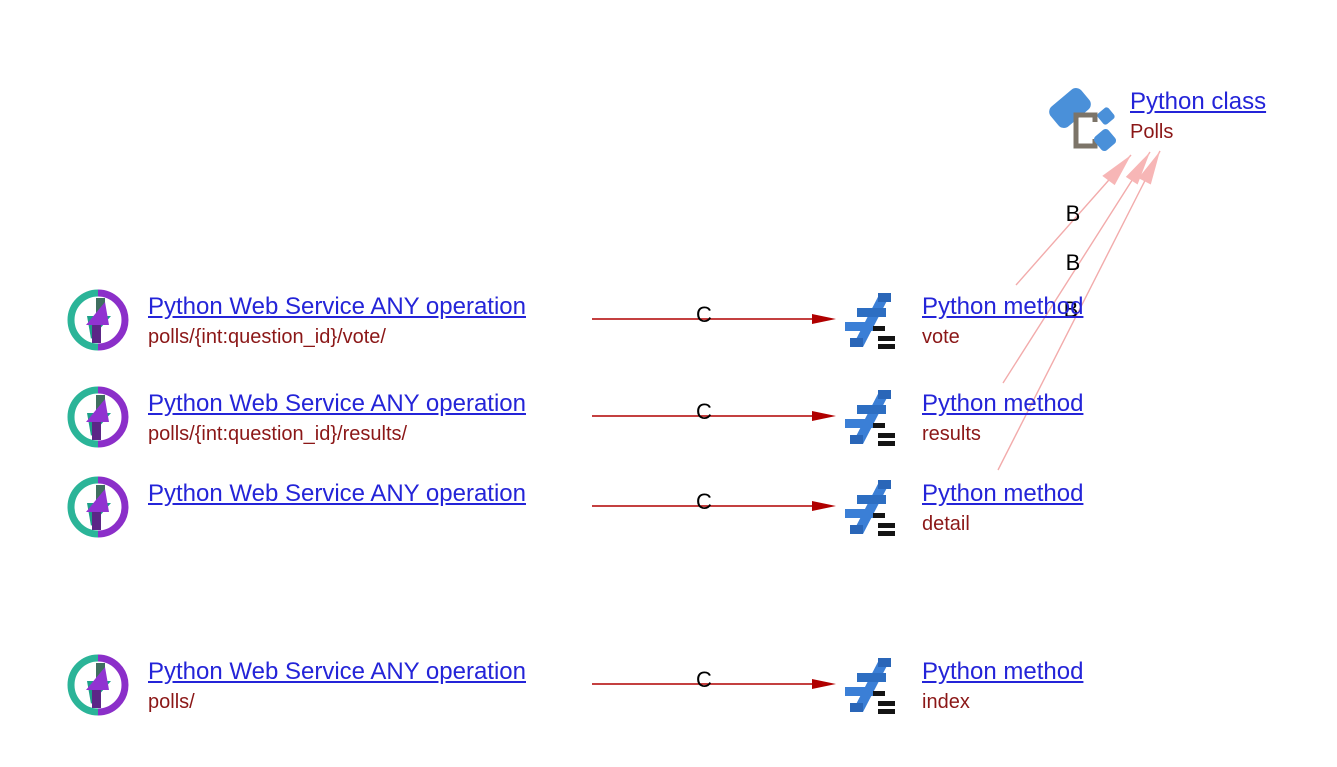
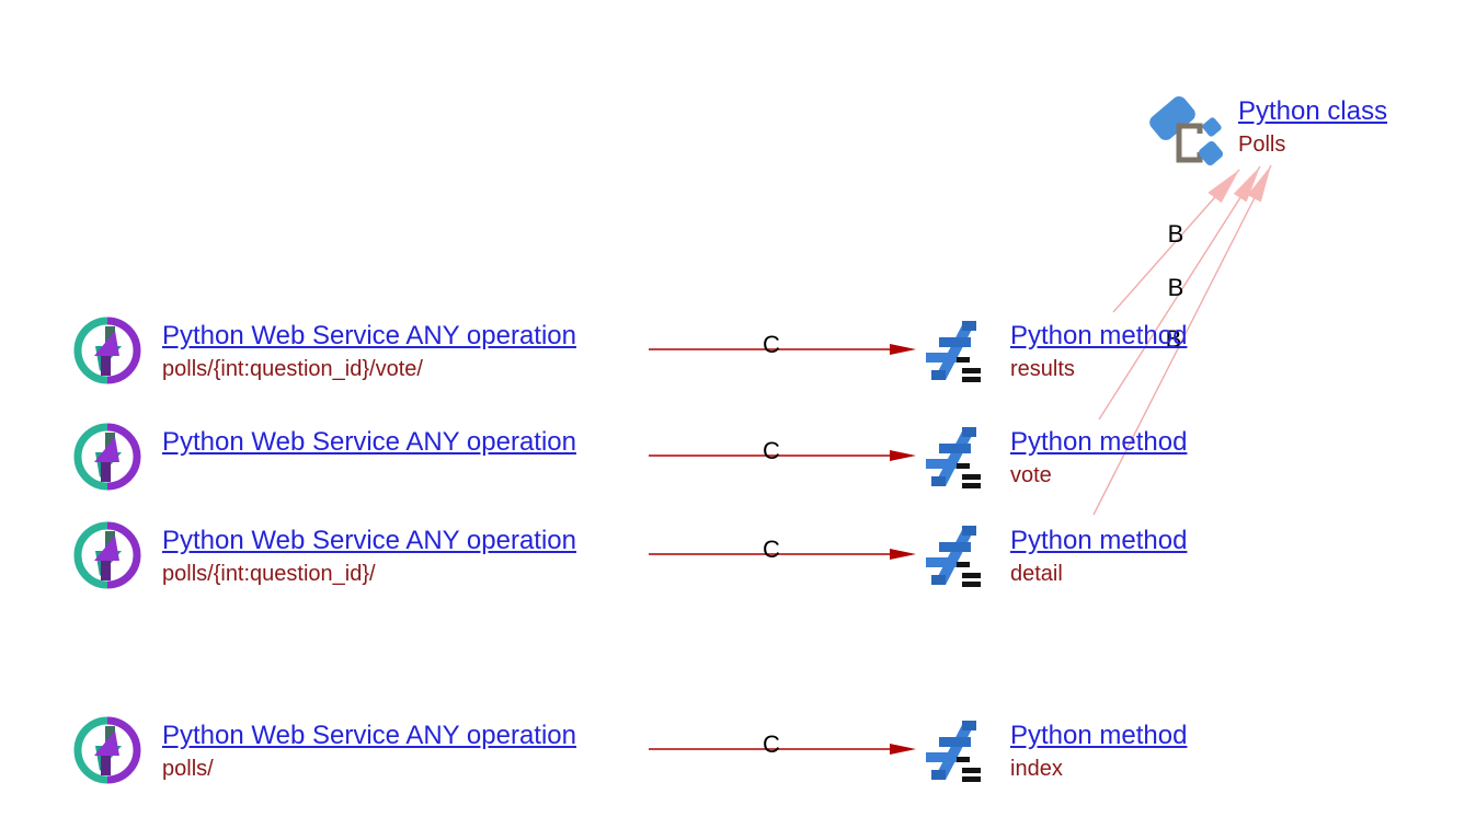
  B
  B
  B
  Python class
  Polls
  Python Web Service ANY operation
  polls/{int:question_id}/vote/
  C
  Python method
- vote
+ results
  Python Web Service ANY operation
- polls/{int:question_id}/results/
  C
  Python method
- results
+ vote
  Python Web Service ANY operation
+ polls/{int:question_id}/
  C
  Python method
  detail
  Python Web Service ANY operation
  polls/
  C
  Python method
  index
